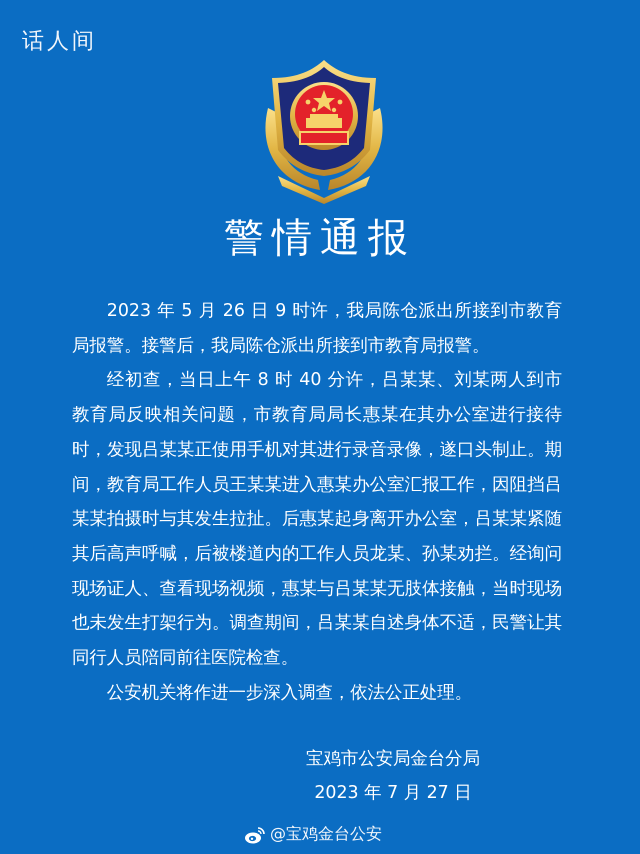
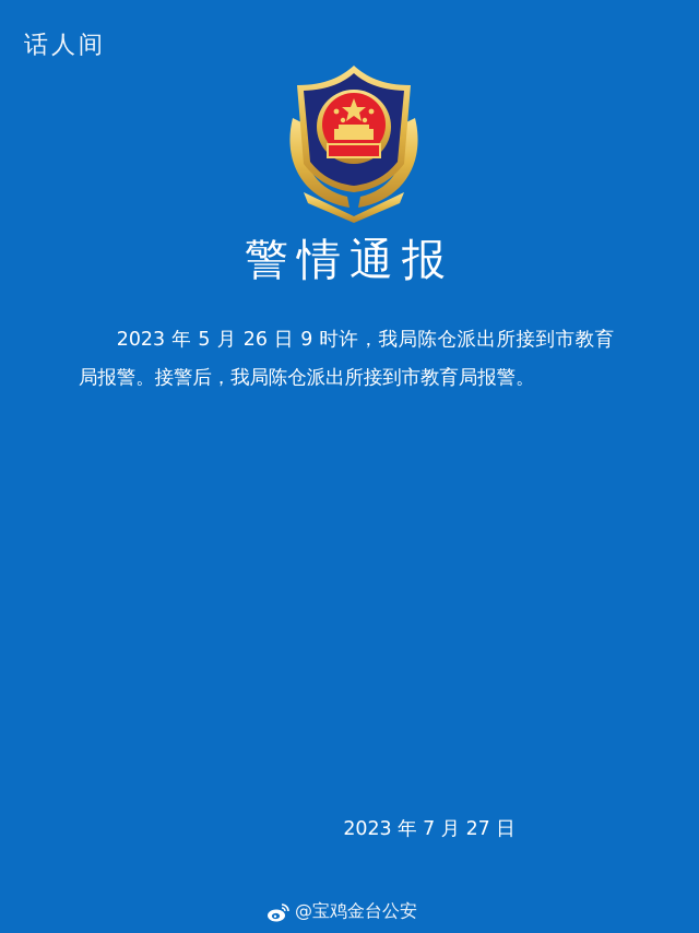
  话人间
  警情通报
  2023 年 5 月 26 日 9 时许，我局陈仓派出所接到市教育局报警。接警后，我局陈仓派出所接到市教育局报警。
- 经初查，当日上午 8 时 40 分许，吕某某、刘某两人到市教育局反映相关问题，市教育局局长惠某在其办公室进行接待时，发现吕某某正使用手机对其进行录音录像，遂口头制止。期间，教育局工作人员王某某进入惠某办公室汇报工作，因阻挡吕某某拍摄时与其发生拉扯。后惠某起身离开办公室，吕某某紧随其后高声呼喊，后被楼道内的工作人员龙某、孙某劝拦。经询问现场证人、查看现场视频，惠某与吕某某无肢体接触，当时现场也未发生打架行为。调查期间，吕某某自述身体不适，民警让其同行人员陪同前往医院检查。
- 公安机关将作进一步深入调查，依法公正处理。
- 宝鸡市公安局金台分局
  2023 年 7 月 27 日
  @宝鸡金台公安
